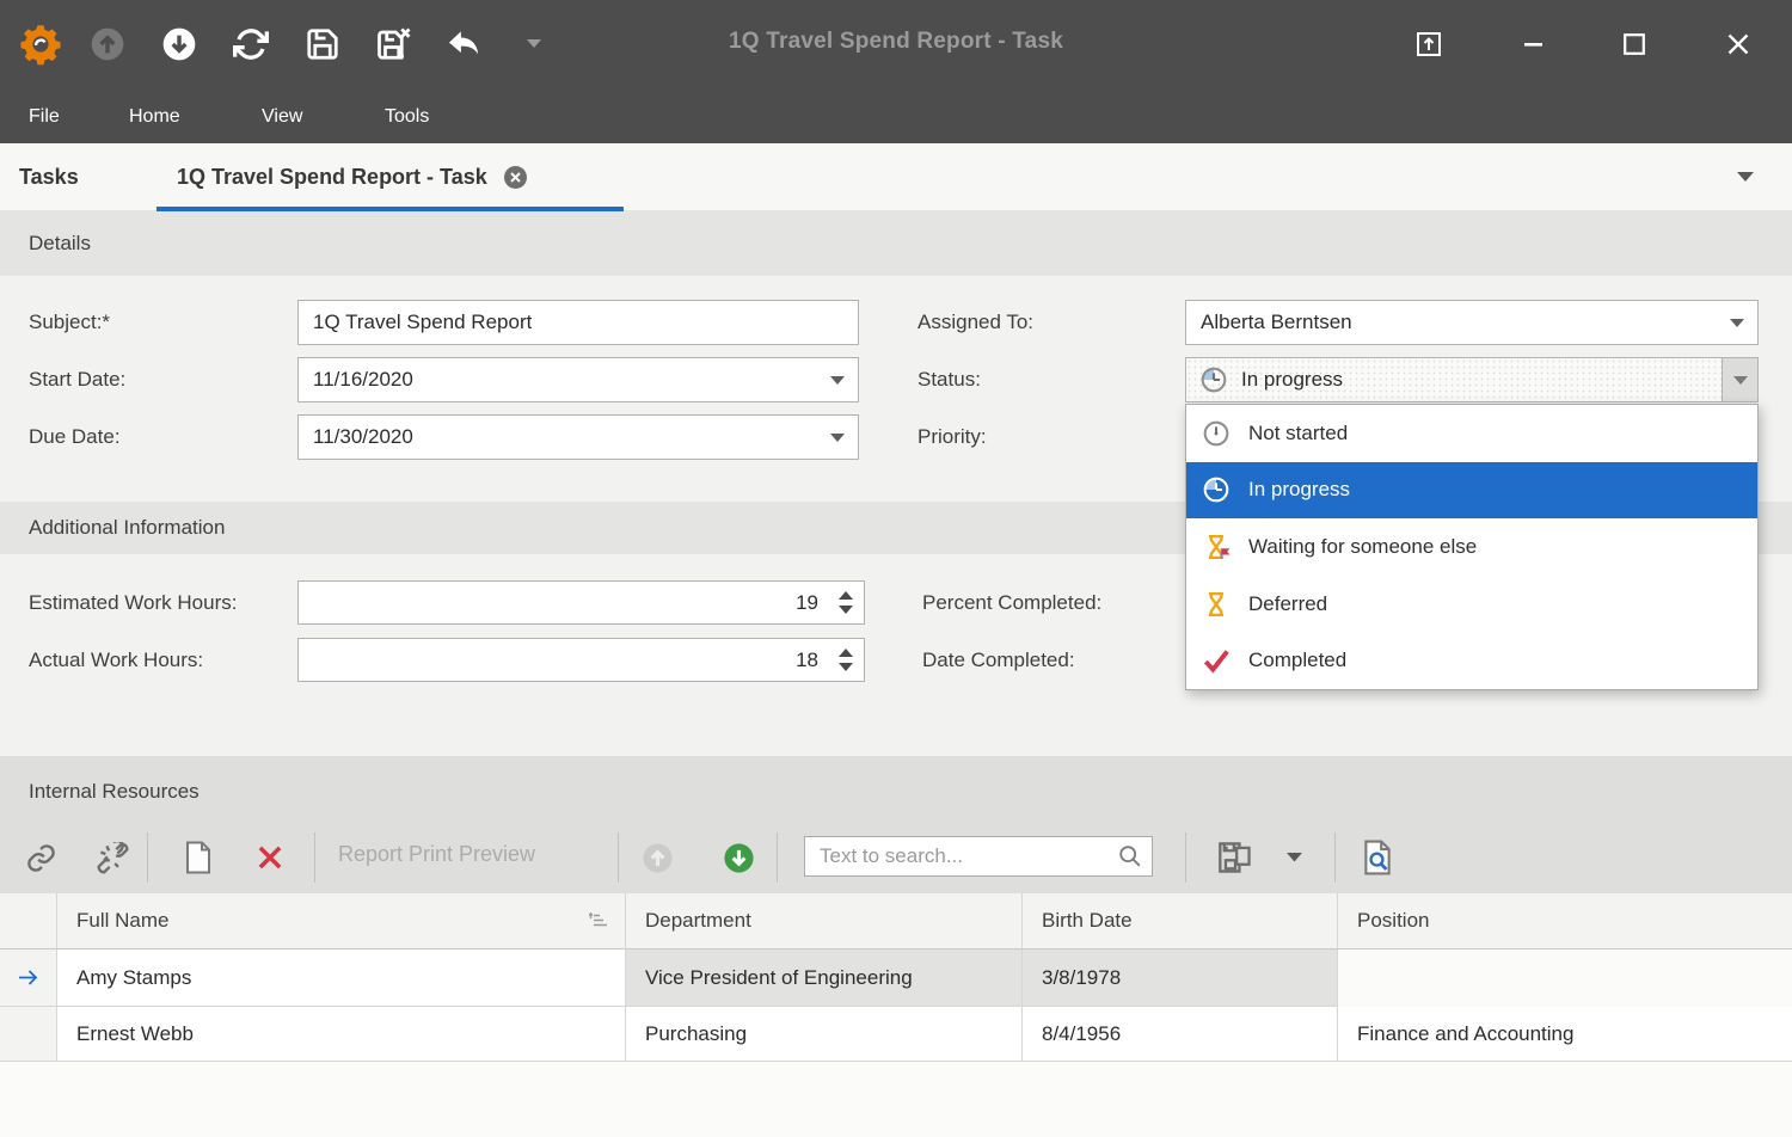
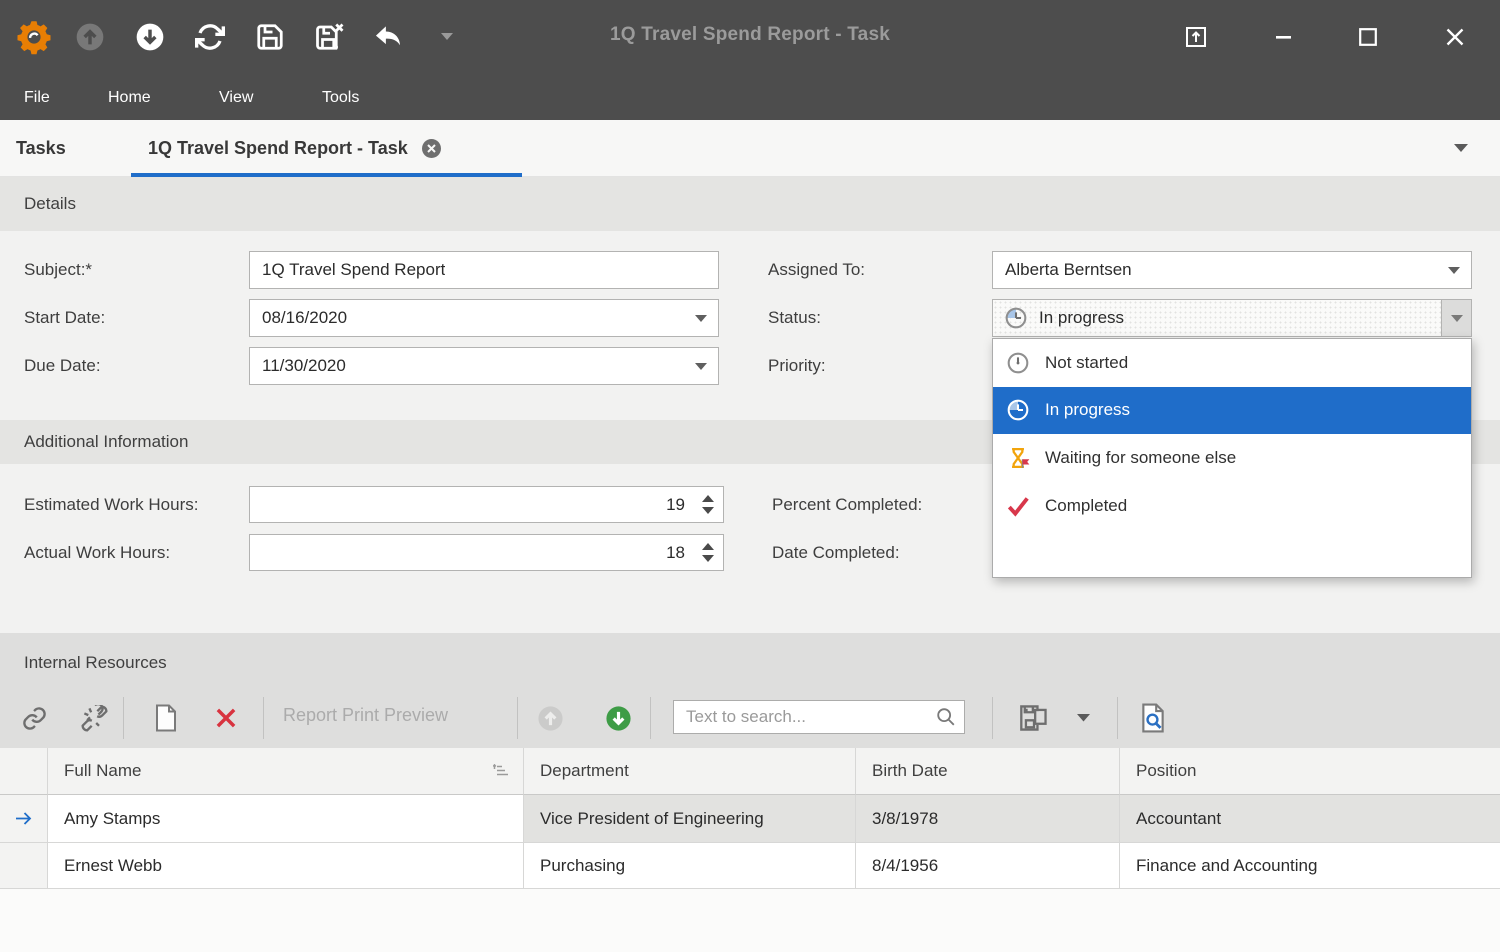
  1Q Travel Spend Report - Task
  File
  Home
  View
  Tools
  Tasks
  1Q Travel Spend Report - Task
  Details
  Subject:*
  Start Date:
  Due Date:
  Assigned To:
  Status:
  Priority:
  1Q Travel Spend Report
- 11/16/2020
+ 08/16/2020
  11/30/2020
  Alberta Berntsen
  In progress
  Additional Information
  Estimated Work Hours:
  Actual Work Hours:
  Percent Completed:
  Date Completed:
  19
  18
  Not started
  In progress
  Waiting for someone else
- Deferred
  Completed
  Internal Resources
  Report Print Preview
  Text to search...
  Full Name
  Department
  Birth Date
  Position
  Amy Stamps
  Vice President of Engineering
  3/8/1978
+ Accountant
  Ernest Webb
  Purchasing
  8/4/1956
  Finance and Accounting
